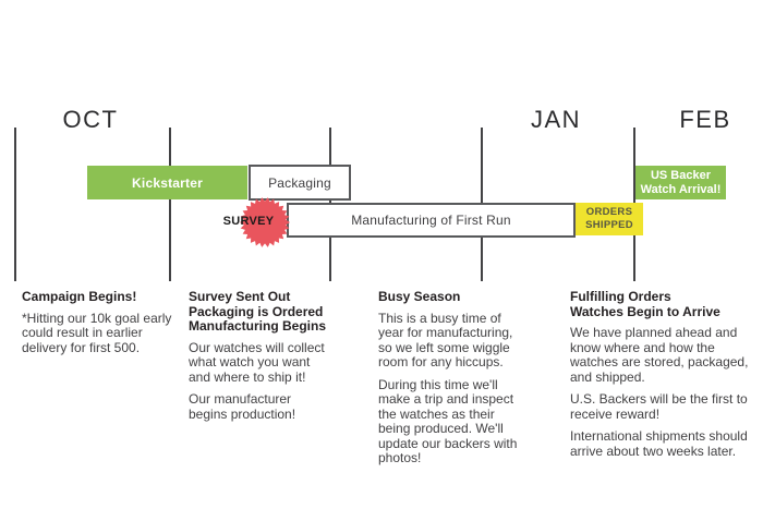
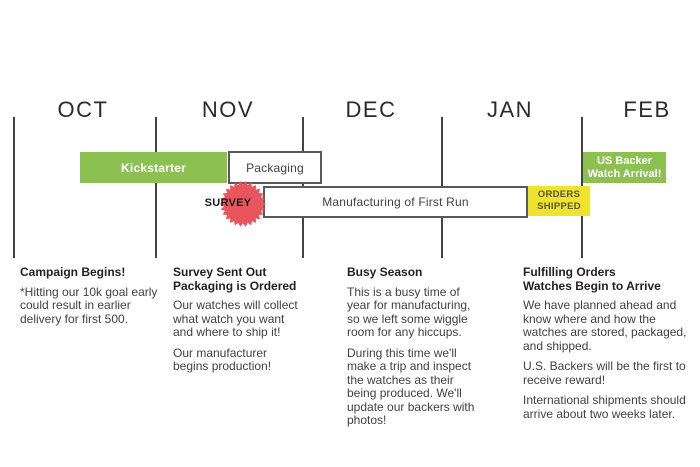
  OCT
+ NOV
+ DEC
  JAN
  FEB
  Kickstarter
  Packaging
  US Backer
  Watch Arrival!
  Manufacturing of First Run
  ORDERS
  SHIPPED
  SURVEY
  Campaign Begins!
  *Hitting our 10k goal early could result in earlier delivery for first 500.
  Survey Sent Out
  Packaging is Ordered
- Manufacturing Begins
  Our watches will collect what watch you want and where to ship it!
  Our manufacturer begins production!
  Busy Season
  This is a busy time of year for manufacturing, so we left some wiggle room for any hiccups.
  During this time we'll make a trip and inspect the watches as their being produced. We'll update our backers with photos!
  Fulfilling Orders
  Watches Begin to Arrive
  We have planned ahead and know where and how the watches are stored, packaged, and shipped.
  U.S. Backers will be the first to receive reward!
  International shipments should arrive about two weeks later.
